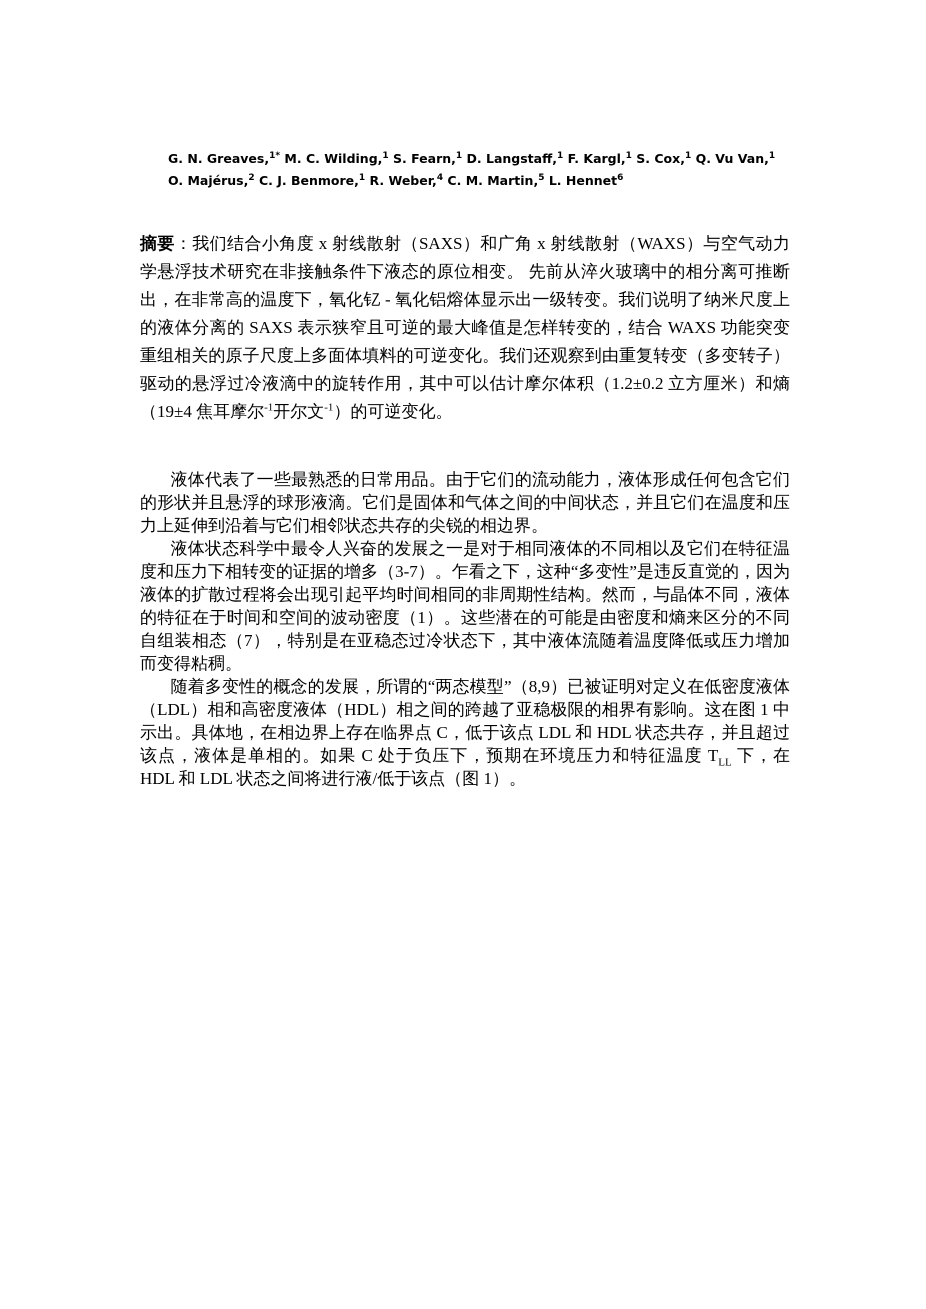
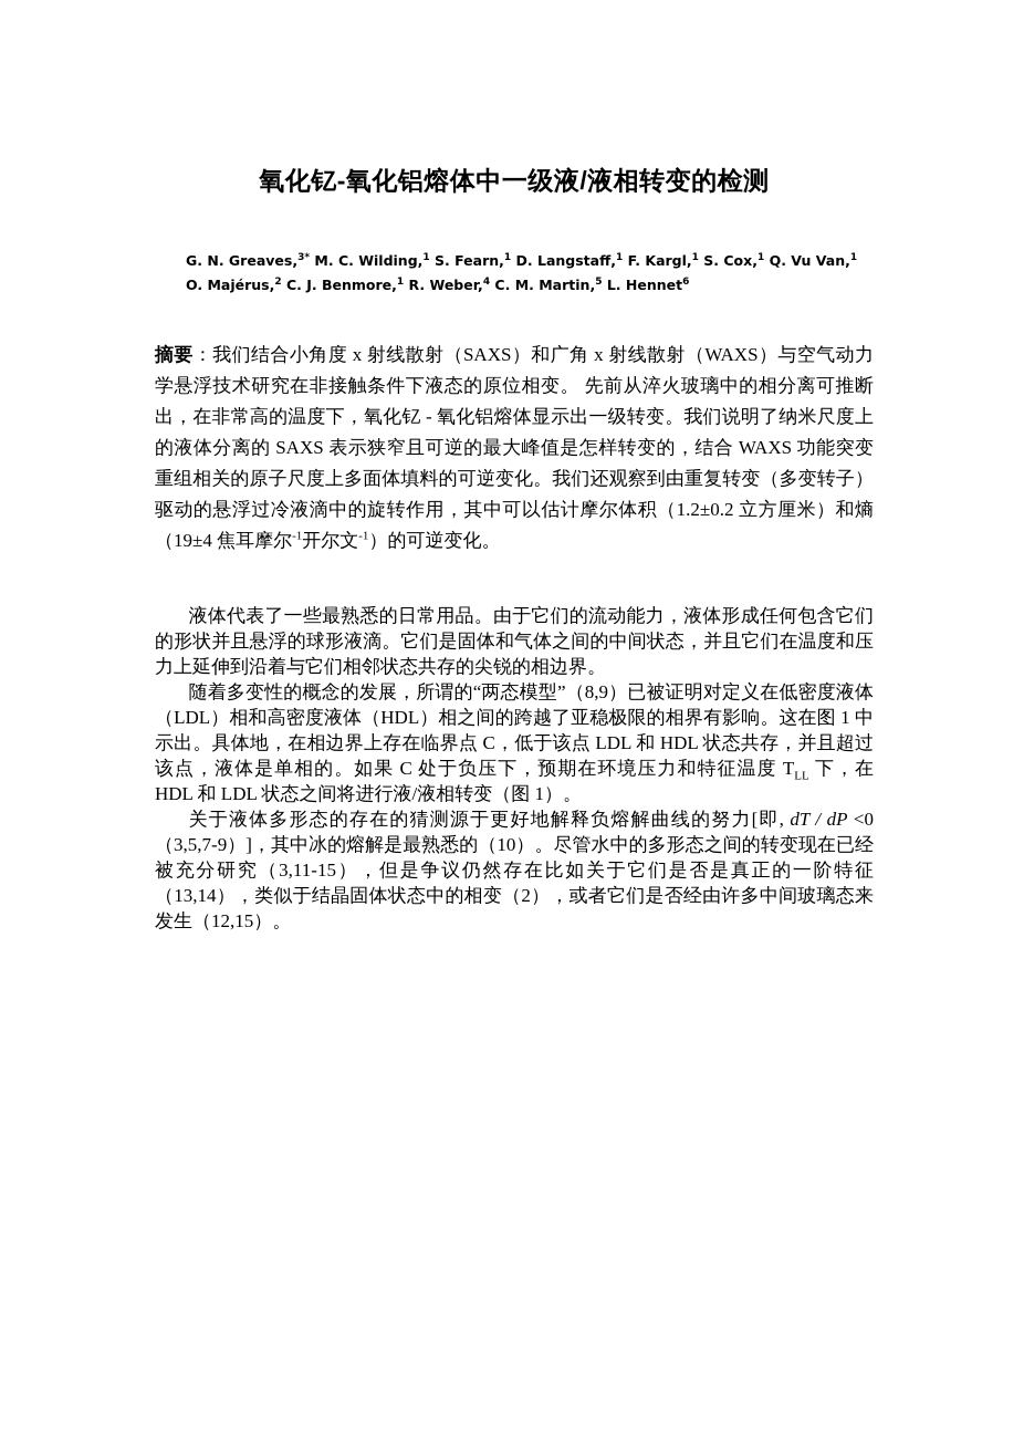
+ 氧化钇-氧化铝熔体中一级液/液相转变的检测
- G. N. Greaves,1* M. C. Wilding,1 S. Fearn,1 D. Langstaff,1 F. Kargl,1 S. Cox,1 Q. Vu Van,1
+ G. N. Greaves,3* M. C. Wilding,1 S. Fearn,1 D. Langstaff,1 F. Kargl,1 S. Cox,1 Q. Vu Van,1
  O. Majérus,2 C. J. Benmore,1 R. Weber,4 C. M. Martin,5 L. Hennet6
  摘要：我们结合小角度 x 射线散射（SAXS）和广角 x 射线散射（WAXS）与空气动力学悬浮技术研究在非接触条件下液态的原位相变。 先前从淬火玻璃中的相分离可推断出，在非常高的温度下，氧化钇 - 氧化铝熔体显示出一级转变。我们说明了纳米尺度上的液体分离的 SAXS 表示狭窄且可逆的最大峰值是怎样转变的，结合 WAXS 功能突变重组相关的原子尺度上多面体填料的可逆变化。我们还观察到由重复转变（多变转子）驱动的悬浮过冷液滴中的旋转作用，其中可以估计摩尔体积（1.2±0.2 立方厘米）和熵（19±4 焦耳摩尔-1开尔文-1）的可逆变化。
  液体代表了一些最熟悉的日常用品。由于它们的流动能力，液体形成任何包含它们的形状并且悬浮的球形液滴。它们是固体和气体之间的中间状态，并且它们在温度和压力上延伸到沿着与它们相邻状态共存的尖锐的相边界。
- 液体状态科学中最令人兴奋的发展之一是对于相同液体的不同相以及它们在特征温度和压力下相转变的证据的增多（3-7）。乍看之下，这种“多变性”是违反直觉的，因为液体的扩散过程将会出现引起平均时间相同的非周期性结构。然而，与晶体不同，液体的特征在于时间和空间的波动密度（1）。这些潜在的可能是由密度和熵来区分的不同自组装相态（7），特别是在亚稳态过冷状态下，其中液体流随着温度降低或压力增加而变得粘稠。
- 随着多变性的概念的发展，所谓的“两态模型”（8,9）已被证明对定义在低密度液体（LDL）相和高密度液体（HDL）相之间的跨越了亚稳极限的相界有影响。这在图 1 中示出。具体地，在相边界上存在临界点 C，低于该点 LDL 和 HDL 状态共存，并且超过该点，液体是单相的。如果 C 处于负压下，预期在环境压力和特征温度 TLL 下，在 HDL 和 LDL 状态之间将进行液/低于该点（图 1）。
+ 随着多变性的概念的发展，所谓的“两态模型”（8,9）已被证明对定义在低密度液体（LDL）相和高密度液体（HDL）相之间的跨越了亚稳极限的相界有影响。这在图 1 中示出。具体地，在相边界上存在临界点 C，低于该点 LDL 和 HDL 状态共存，并且超过该点，液体是单相的。如果 C 处于负压下，预期在环境压力和特征温度 TLL 下，在 HDL 和 LDL 状态之间将进行液/液相转变（图 1）。
+ 关于液体多形态的存在的猜测源于更好地解释负熔解曲线的努力[即, dT / dP <0（3,5,7-9）]，其中冰的熔解是最熟悉的（10）。尽管水中的多形态之间的转变现在已经被充分研究（3,11-15），但是争议仍然存在比如关于它们是否是真正的一阶特征（13,14），类似于结晶固体状态中的相变（2），或者它们是否经由许多中间玻璃态来发生（12,15）。
